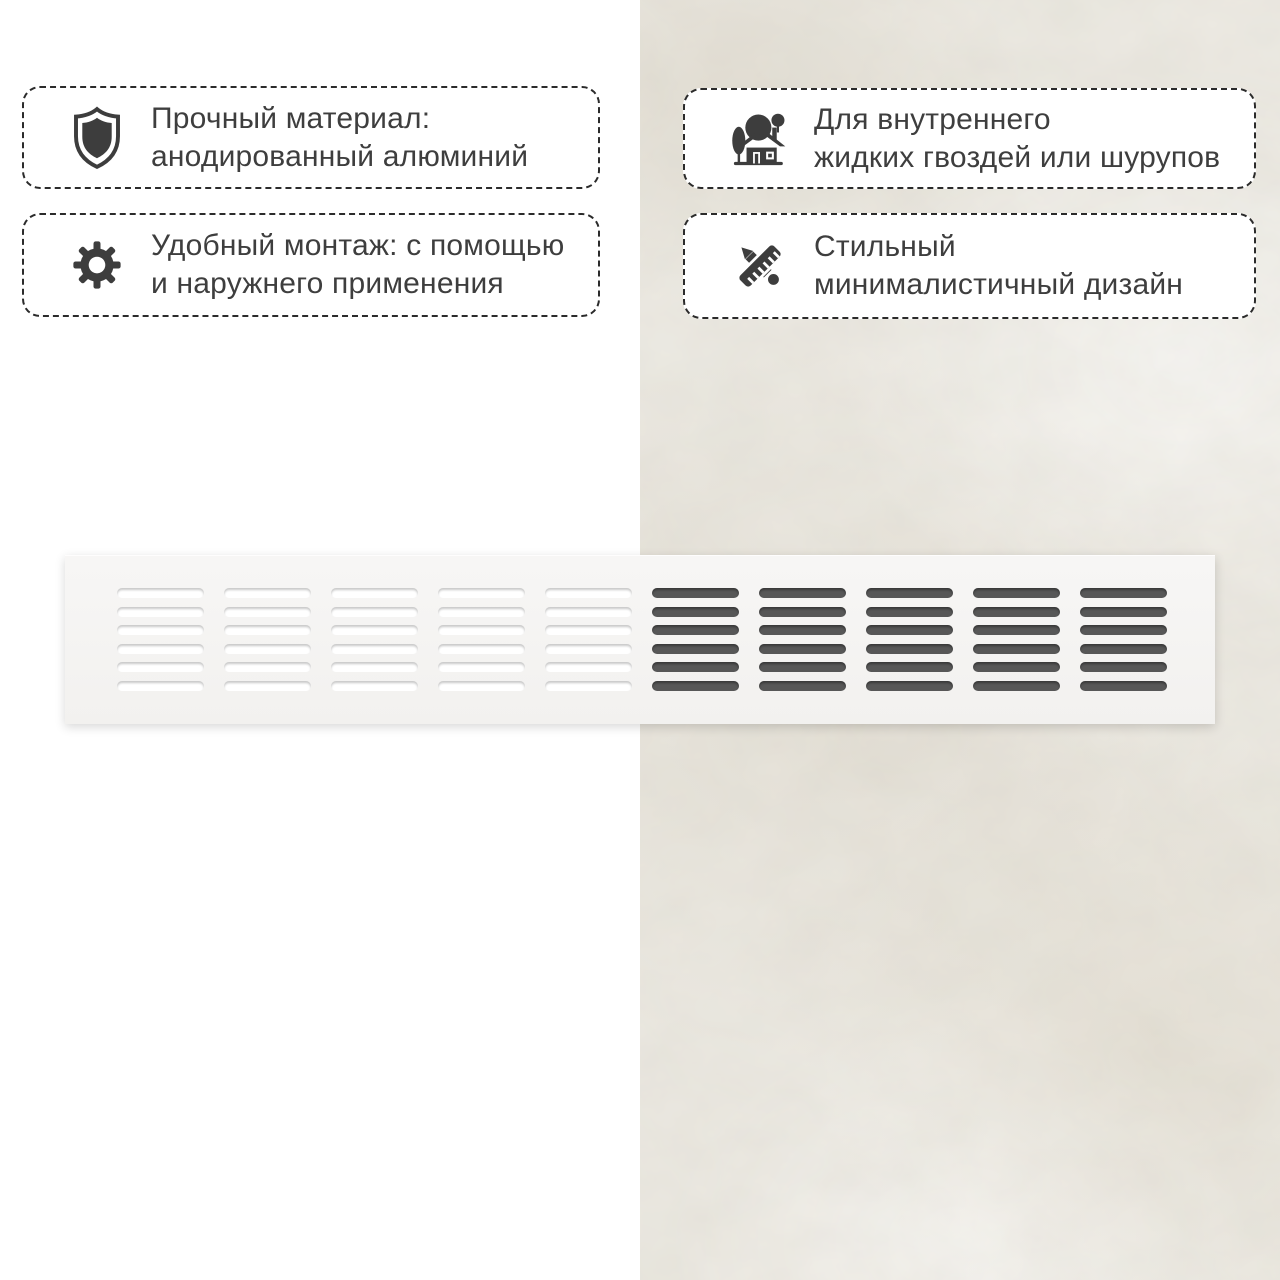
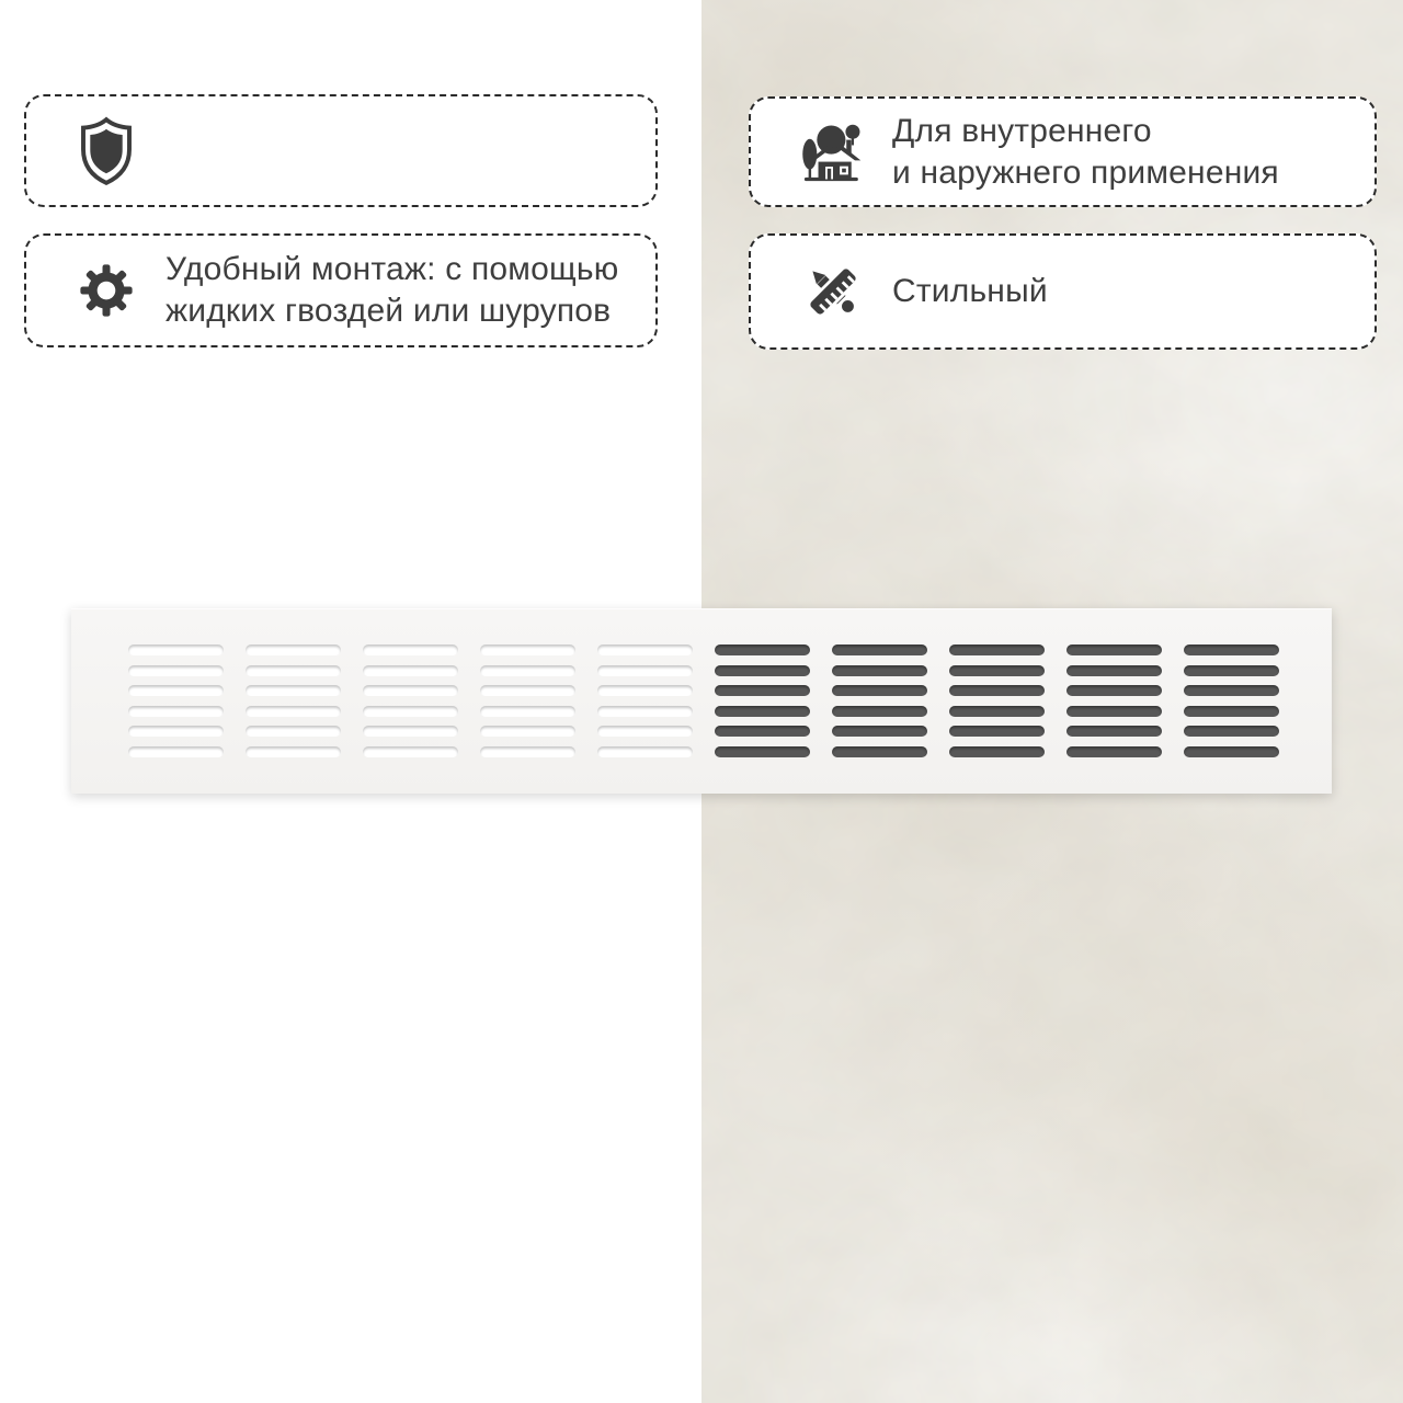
- Прочный материал:
- анодированный алюминий
  Удобный монтаж: с помощью
- и наружнего применения
+ жидких гвоздей или шурупов
  Для внутреннего
- жидких гвоздей или шурупов
+ и наружнего применения
  Стильный
- минималистичный дизайн
